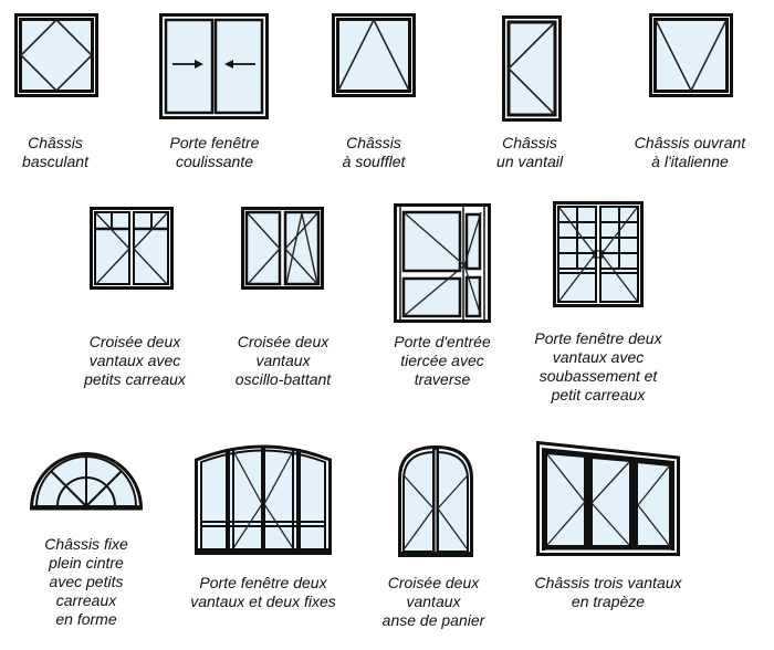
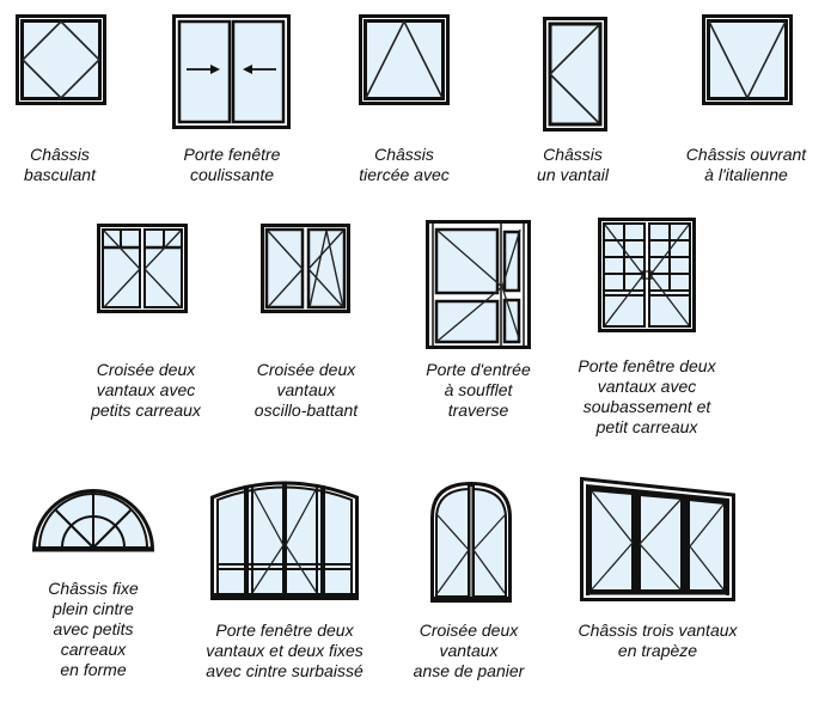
  Châssis
  basculant
  Porte fenêtre
  coulissante
  Châssis
- à soufflet
+ tiercée avec
  Châssis
  un vantail
  Châssis ouvrant
  à l'italienne
  Croisée deux
  vantaux avec
  petits carreaux
  Croisée deux
  vantaux
  oscillo-battant
  Porte d'entrée
- tiercée avec
+ à soufflet
  traverse
  Porte fenêtre deux
  vantaux avec
  soubassement et
  petit carreaux
  Châssis fixe
  plein cintre
  avec petits
  carreaux
  en forme
  Porte fenêtre deux
  vantaux et deux fixes
+ avec cintre surbaissé
  Croisée deux
  vantaux
  anse de panier
  Châssis trois vantaux
  en trapèze
